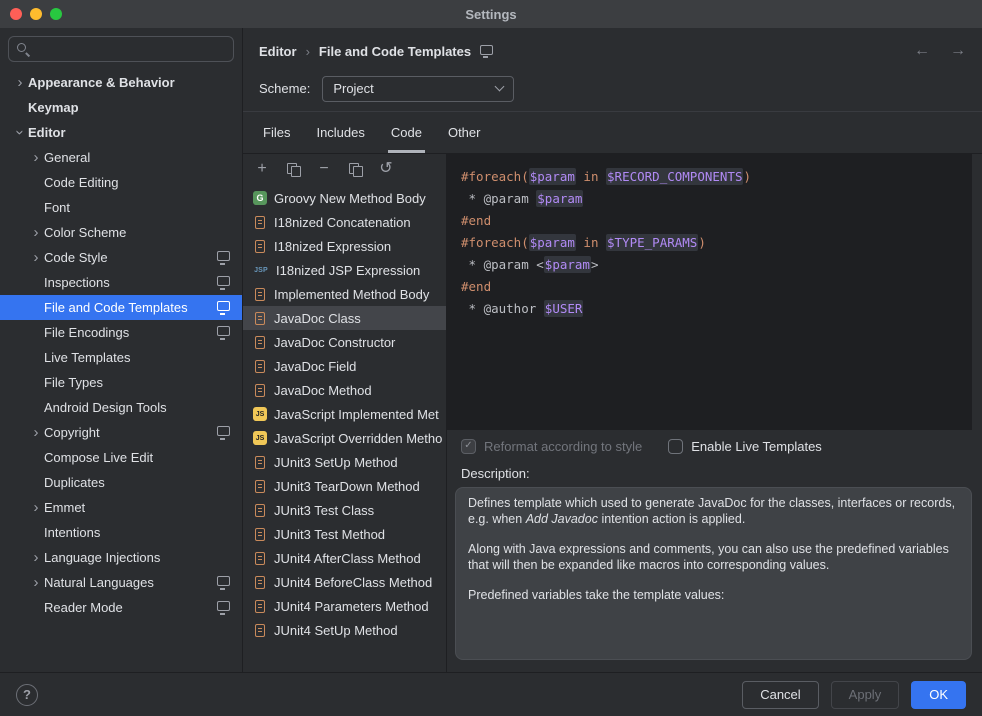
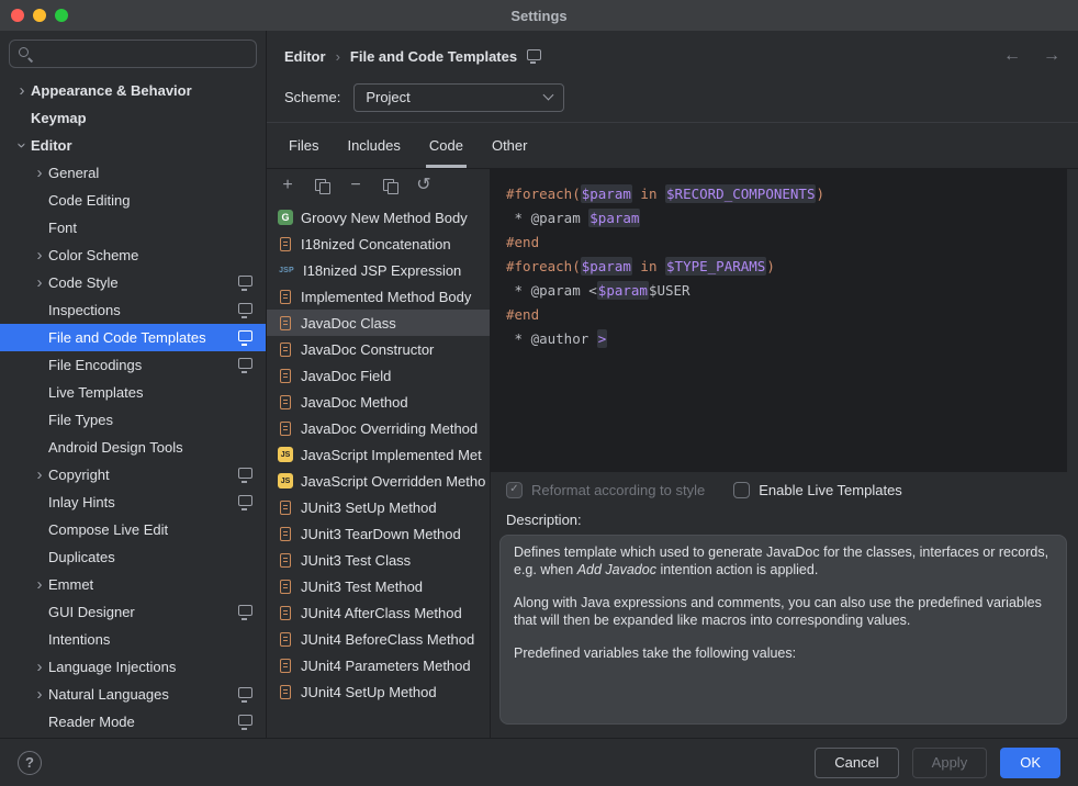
  Settings
  ›
  Appearance & Behavior
  Keymap
  Editor
  ›
  General
  Code Editing
  Font
  ›
  Color Scheme
  ›
  Code Style
  Inspections
  File and Code Templates
  File Encodings
  Live Templates
  File Types
  Android Design Tools
  ›
  Copyright
+ Inlay Hints
  Compose Live Edit
  Duplicates
  ›
  Emmet
+ GUI Designer
  Intentions
  ›
  Language Injections
  ›
  Natural Languages
  Reader Mode
  Editor
  ›
  File and Code Templates
  ←
  →
  Scheme:
  Project
  Files
  Includes
  Code
  Other
  +
  −
  ↺
  G
  Groovy New Method Body
  I18nized Concatenation
- I18nized Expression
  I18nized JSP Expression
  Implemented Method Body
  JavaDoc Class
  JavaDoc Constructor
  JavaDoc Field
  JavaDoc Method
+ JavaDoc Overriding Method
  JavaScript Implemented Met
  JavaScript Overridden Metho
  JUnit3 SetUp Method
  JUnit3 TearDown Method
  JUnit3 Test Class
  JUnit3 Test Method
  JUnit4 AfterClass Method
  JUnit4 BeforeClass Method
  JUnit4 Parameters Method
  JUnit4 SetUp Method
  #foreach($param in $RECORD_COMPONENTS)
  * @param $param
  #end
  #foreach($param in $TYPE_PARAMS)
- * @param <$param>
+ * @param <$param$USER
  #end
- * @author $USER
+ * @author >
  ✓
  Reformat according to style
  Enable Live Templates
  Description:
  Defines template which used to generate JavaDoc for the classes, interfaces or records, e.g. when Add Javadoc intention action is applied.
  Along with Java expressions and comments, you can also use the predefined variables that will then be expanded like macros into corresponding values.
- Predefined variables take the template values:
+ Predefined variables take the following values:
  ?
  Cancel
  Apply
  OK
